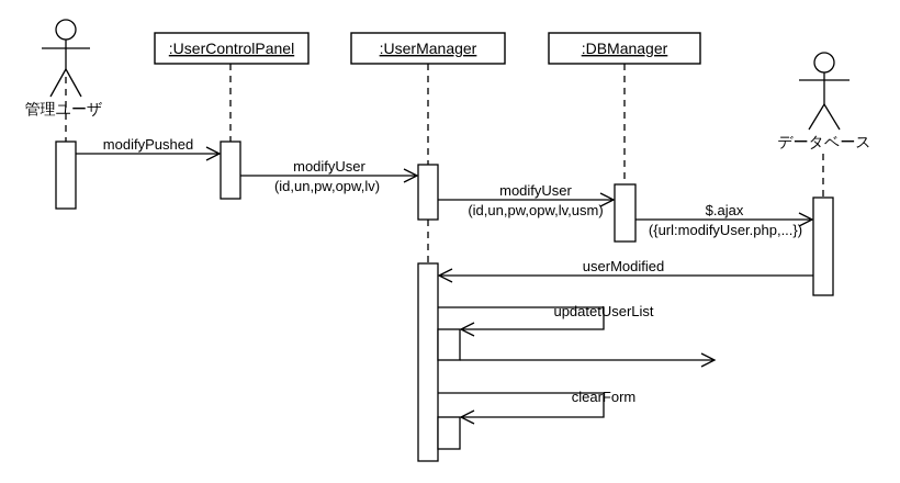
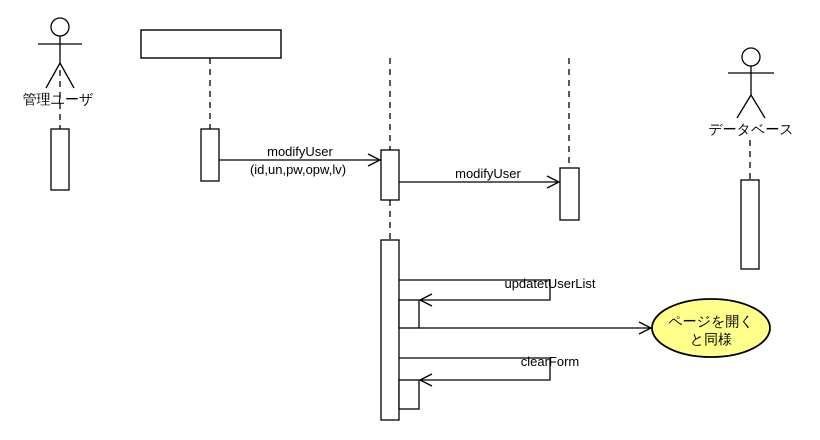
  管理ユーザ
  データベース
- :UserControlPanel
- :UserManager
- :DBManager
- modifyPushed
  modifyUser
  (id,un,pw,opw,lv)
  modifyUser
- (id,un,pw,opw,lv,usm)
- $.ajax
- ({url:modifyUser.php,...})
- userModified
  updatetUserList
  clearForm
+ ページを開く
+ と同様
